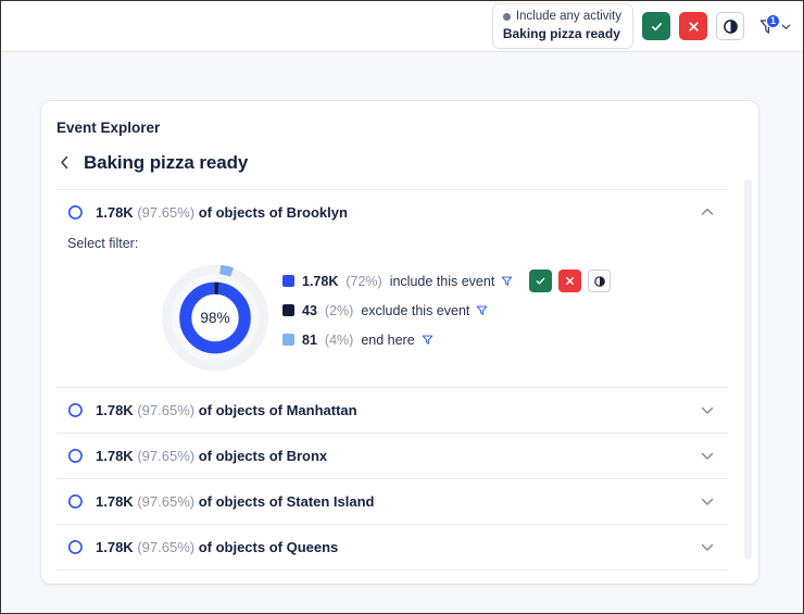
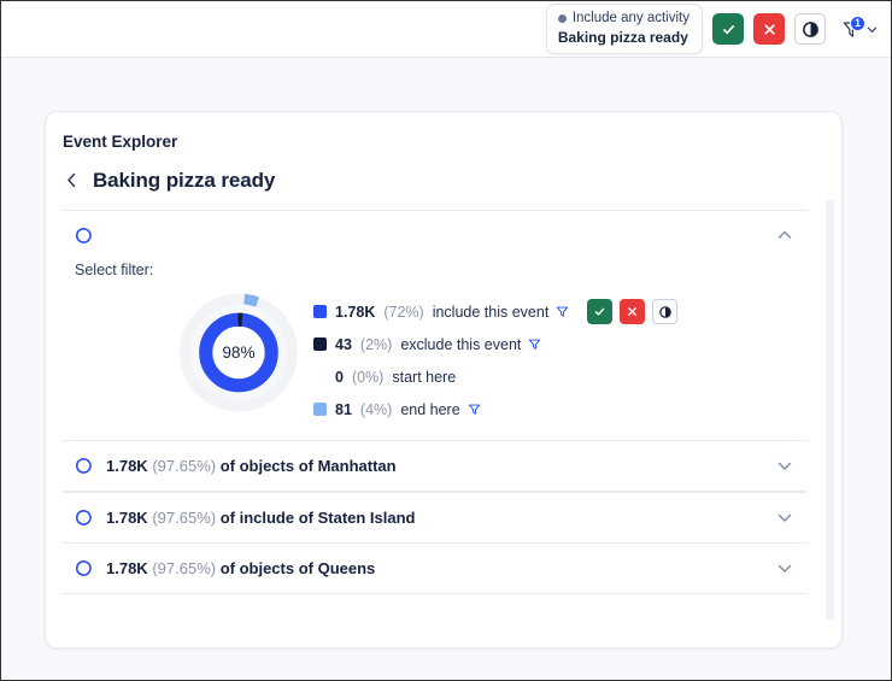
  Include any activity
  Baking pizza ready
  1
  Event Explorer
  Baking pizza ready
- 1.78K (97.65%) of objects of Brooklyn
  Select filter:
  98%
  1.78K
  (72%)
  include this event
  43
  (2%)
  exclude this event
+ 0
+ (0%)
+ start here
  81
  (4%)
  end here
  1.78K (97.65%) of objects of Manhattan
- 1.78K (97.65%) of objects of Bronx
- 1.78K (97.65%) of objects of Staten Island
+ 1.78K (97.65%) of include of Staten Island
  1.78K (97.65%) of objects of Queens
